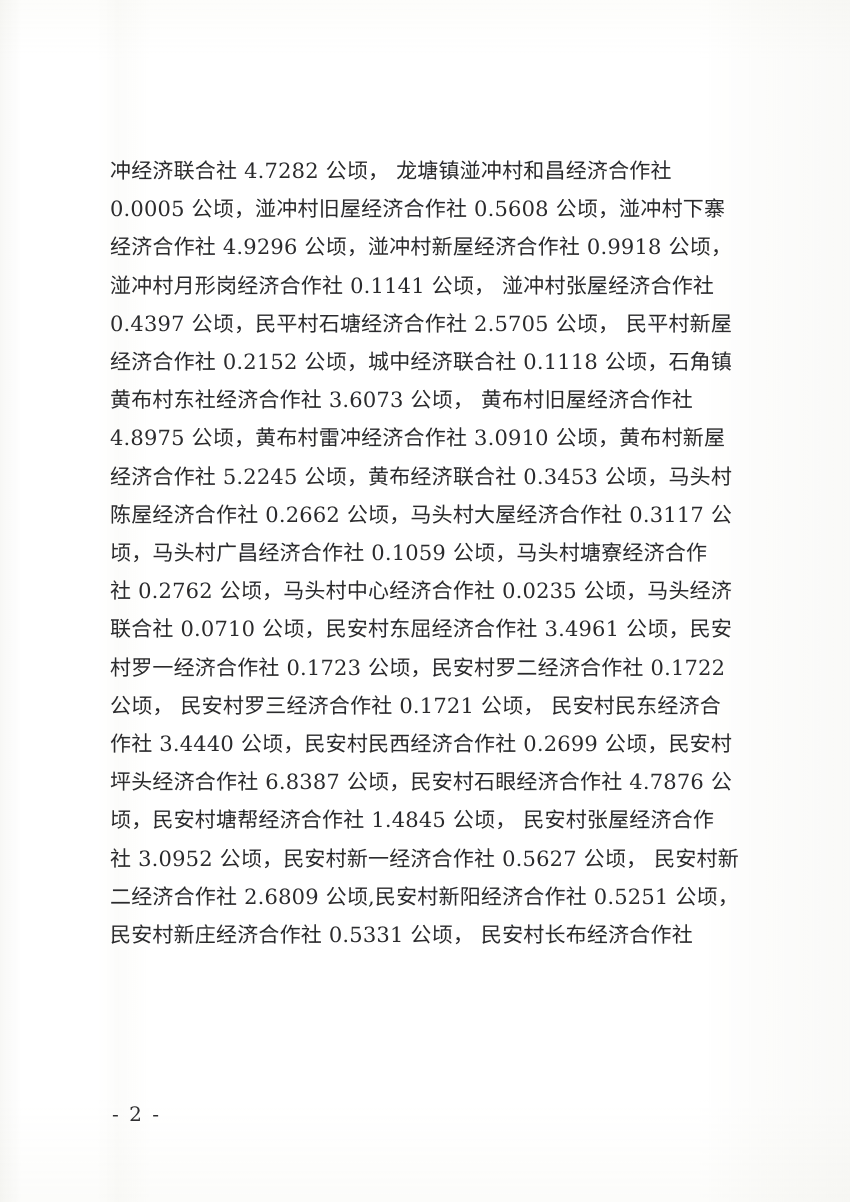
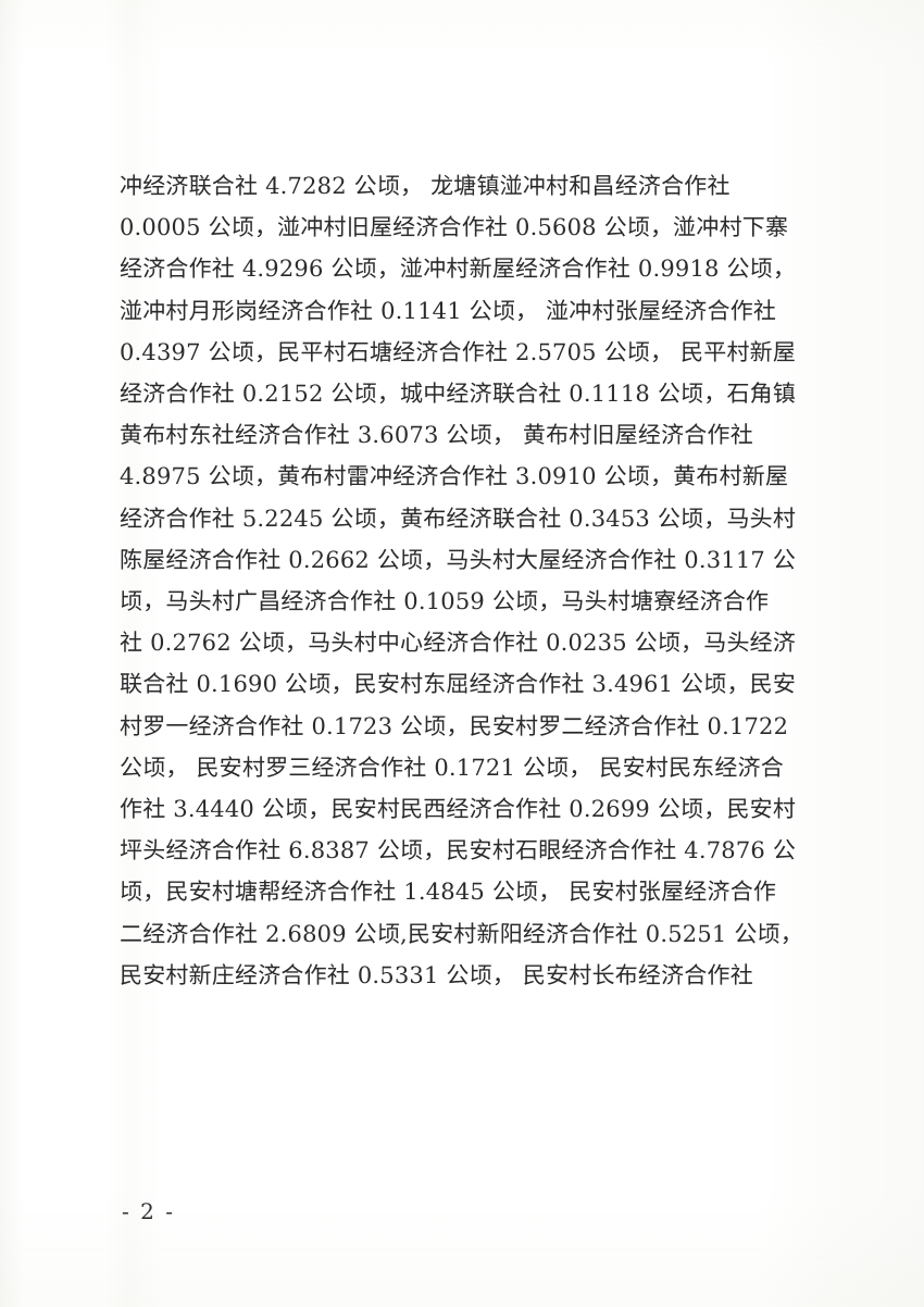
  冲经济联合社 4.7282 公顷， 龙塘镇湴冲村和昌经济合作社
  0.0005 公顷，湴冲村旧屋经济合作社 0.5608 公顷，湴冲村下寨
  经济合作社 4.9296 公顷，湴冲村新屋经济合作社 0.9918 公顷，
  湴冲村月形岗经济合作社 0.1141 公顷， 湴冲村张屋经济合作社
  0.4397 公顷，民平村石塘经济合作社 2.5705 公顷， 民平村新屋
  经济合作社 0.2152 公顷，城中经济联合社 0.1118 公顷，石角镇
  黄布村东社经济合作社 3.6073 公顷， 黄布村旧屋经济合作社
  4.8975 公顷，黄布村雷冲经济合作社 3.0910 公顷，黄布村新屋
  经济合作社 5.2245 公顷，黄布经济联合社 0.3453 公顷，马头村
  陈屋经济合作社 0.2662 公顷，马头村大屋经济合作社 0.3117 公
  顷，马头村广昌经济合作社 0.1059 公顷，马头村塘寮经济合作
  社 0.2762 公顷，马头村中心经济合作社 0.0235 公顷，马头经济
- 联合社 0.0710 公顷，民安村东屈经济合作社 3.4961 公顷，民安
+ 联合社 0.1690 公顷，民安村东屈经济合作社 3.4961 公顷，民安
  村罗一经济合作社 0.1723 公顷，民安村罗二经济合作社 0.1722
  公顷， 民安村罗三经济合作社 0.1721 公顷， 民安村民东经济合
  作社 3.4440 公顷，民安村民西经济合作社 0.2699 公顷，民安村
  坪头经济合作社 6.8387 公顷，民安村石眼经济合作社 4.7876 公
  顷，民安村塘帮经济合作社 1.4845 公顷， 民安村张屋经济合作
- 社 3.0952 公顷，民安村新一经济合作社 0.5627 公顷， 民安村新
  二经济合作社 2.6809 公顷,民安村新阳经济合作社 0.5251 公顷，
  民安村新庄经济合作社 0.5331 公顷， 民安村长布经济合作社
  - 2 -
